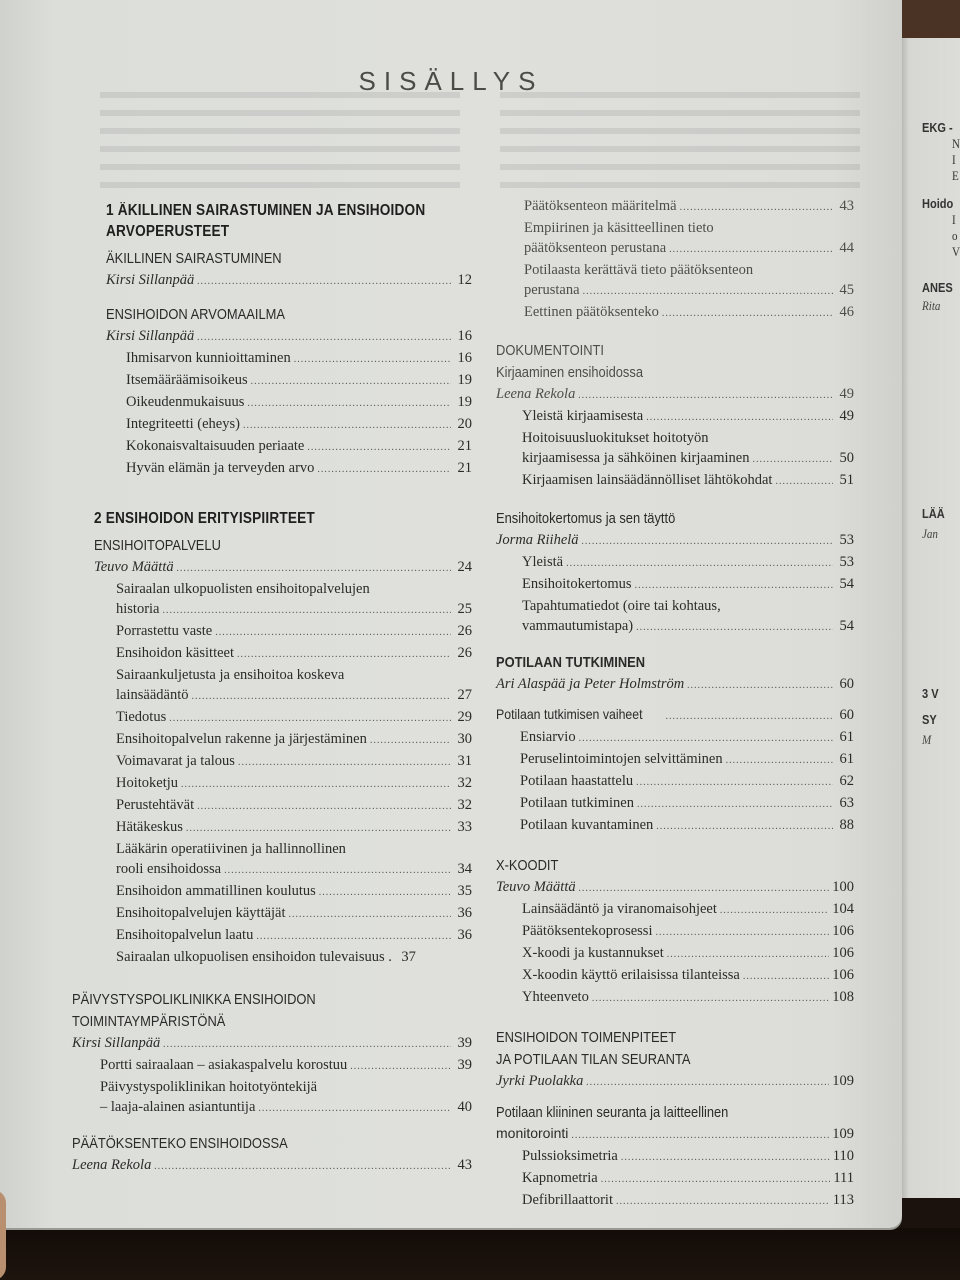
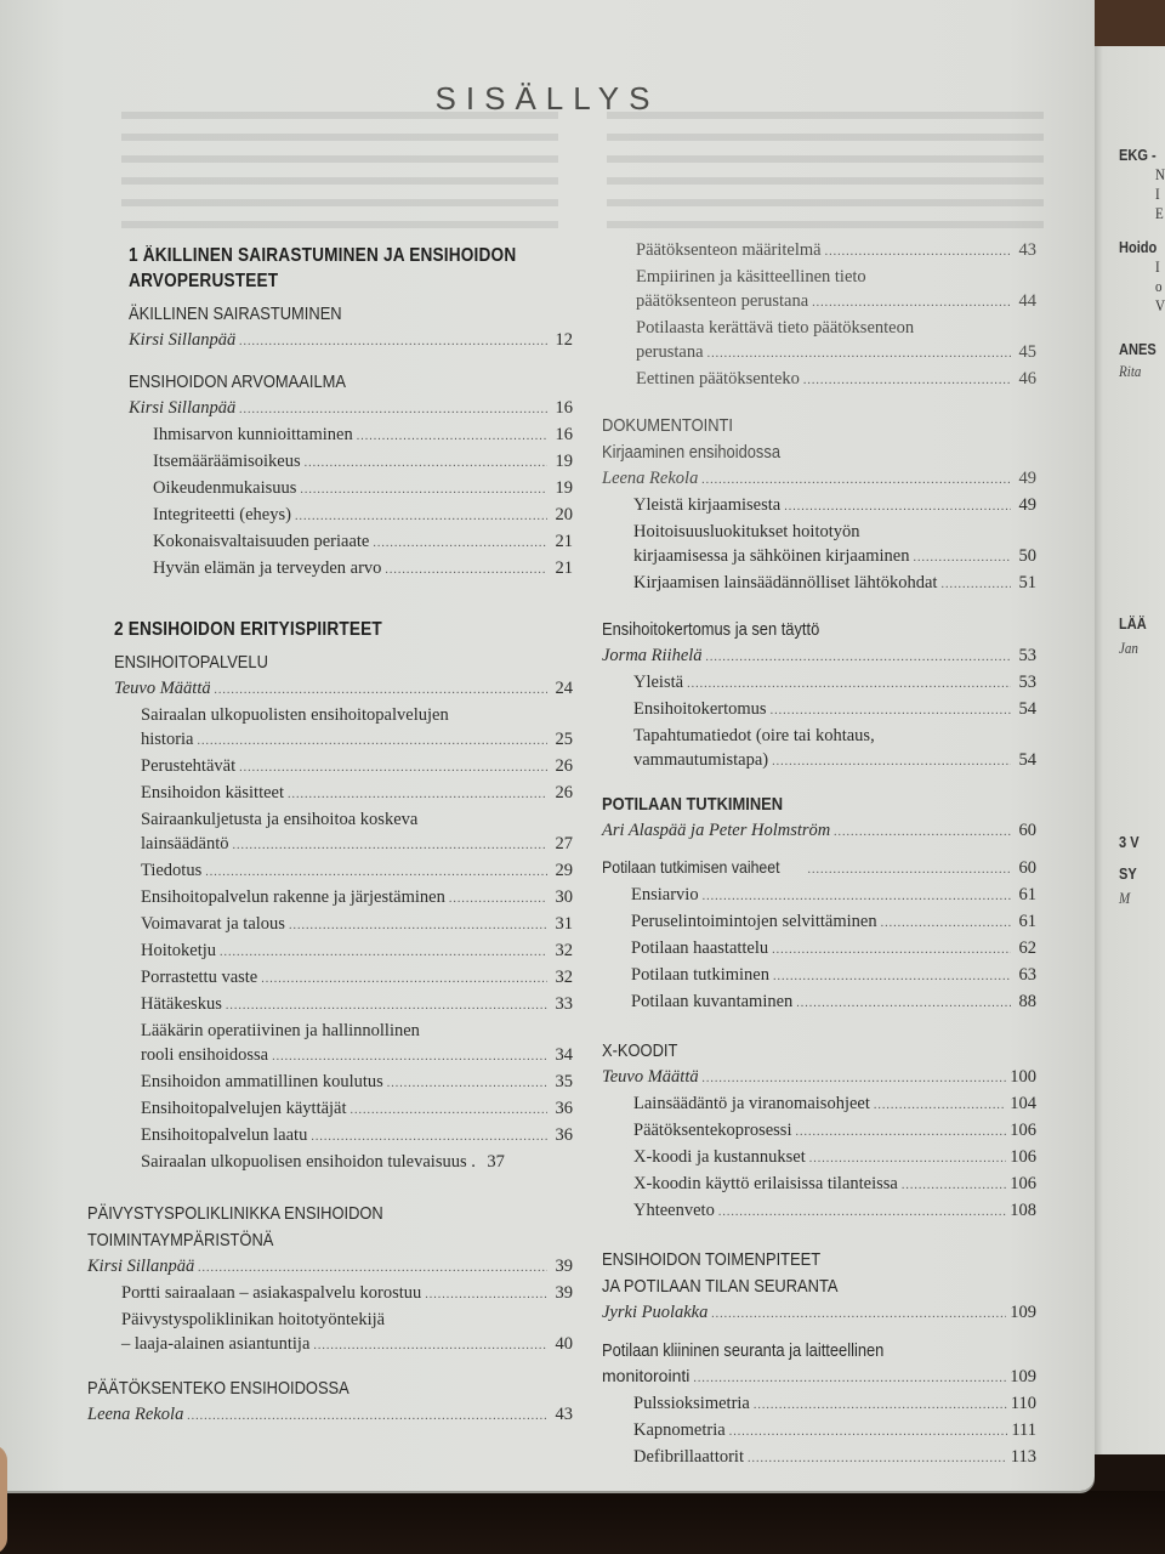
  EKG -
  N
  I
  E
  Hoido
  I
  o
  V
  ANES
  Rita
  LÄÄ
  Jan
  3 V
  SY
  M
  SISÄLLYS
  1 ÄKILLINEN SAIRASTUMINEN JA ENSIHOIDON
  ARVOPERUSTEET
  ÄKILLINEN SAIRASTUMINEN
  Kirsi Sillanpää
  12
  ENSIHOIDON ARVOMAAILMA
  Kirsi Sillanpää
  16
  Ihmisarvon kunnioittaminen
  16
  Itsemääräämisoikeus
  19
  Oikeudenmukaisuus
  19
  Integriteetti (eheys)
  20
  Kokonaisvaltaisuuden periaate
  21
  Hyvän elämän ja terveyden arvo
  21
  2 ENSIHOIDON ERITYISPIIRTEET
  ENSIHOITOPALVELU
  Teuvo Määttä
  24
  Sairaalan ulkopuolisten ensihoitopalvelujen
  historia
  25
- Porrastettu vaste
+ Perustehtävät
  26
  Ensihoidon käsitteet
  26
  Sairaankuljetusta ja ensihoitoa koskeva
  lainsäädäntö
  27
  Tiedotus
  29
  Ensihoitopalvelun rakenne ja järjestäminen
  30
  Voimavarat ja talous
  31
  Hoitoketju
  32
- Perustehtävät
+ Porrastettu vaste
  32
  Hätäkeskus
  33
  Lääkärin operatiivinen ja hallinnollinen
  rooli ensihoidossa
  34
  Ensihoidon ammatillinen koulutus
  35
  Ensihoitopalvelujen käyttäjät
  36
  Ensihoitopalvelun laatu
  36
  Sairaalan ulkopuolisen ensihoidon tulevaisuus .
  37
  PÄIVYSTYSPOLIKLINIKKA ENSIHOIDON
  TOIMINTAYMPÄRISTÖNÄ
  Kirsi Sillanpää
  39
  Portti sairaalaan – asiakaspalvelu korostuu
  39
  Päivystyspoliklinikan hoitotyöntekijä
  – laaja-alainen asiantuntija
  40
  PÄÄTÖKSENTEKO ENSIHOIDOSSA
  Leena Rekola
  43
  Päätöksenteon määritelmä
  43
  Empiirinen ja käsitteellinen tieto
  päätöksenteon perustana
  44
  Potilaasta kerättävä tieto päätöksenteon
  perustana
  45
  Eettinen päätöksenteko
  46
  DOKUMENTOINTI
  Kirjaaminen ensihoidossa
  Leena Rekola
  49
  Yleistä kirjaamisesta
  49
  Hoitoisuusluokitukset hoitotyön
  kirjaamisessa ja sähköinen kirjaaminen
  50
  Kirjaamisen lainsäädännölliset lähtökohdat
  51
  Ensihoitokertomus ja sen täyttö
  Jorma Riihelä
  53
  Yleistä
  53
  Ensihoitokertomus
  54
  Tapahtumatiedot (oire tai kohtaus,
  vammautumistapa)
  54
  POTILAAN TUTKIMINEN
  Ari Alaspää ja Peter Holmström
  60
  Potilaan tutkimisen vaiheet
  60
  Ensiarvio
  61
  Peruselintoimintojen selvittäminen
  61
  Potilaan haastattelu
  62
  Potilaan tutkiminen
  63
  Potilaan kuvantaminen
  88
  X-KOODIT
  Teuvo Määttä
  100
  Lainsäädäntö ja viranomaisohjeet
  104
  Päätöksentekoprosessi
  106
  X-koodi ja kustannukset
  106
  X-koodin käyttö erilaisissa tilanteissa
  106
  Yhteenveto
  108
  ENSIHOIDON TOIMENPITEET
  JA POTILAAN TILAN SEURANTA
  Jyrki Puolakka
  109
  Potilaan kliininen seuranta ja laitteellinen
  monitorointi
  109
  Pulssioksimetria
  110
  Kapnometria
  111
  Defibrillaattorit
  113
